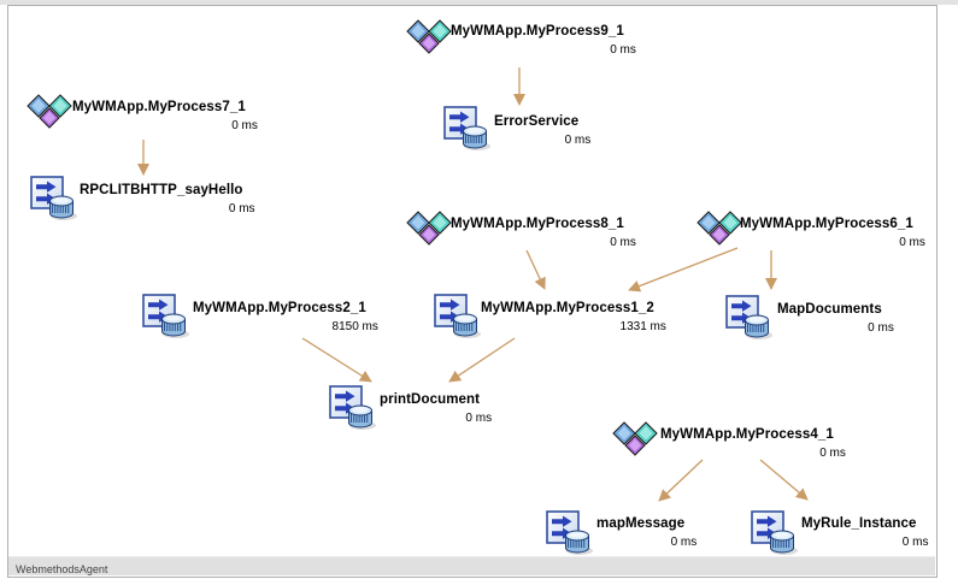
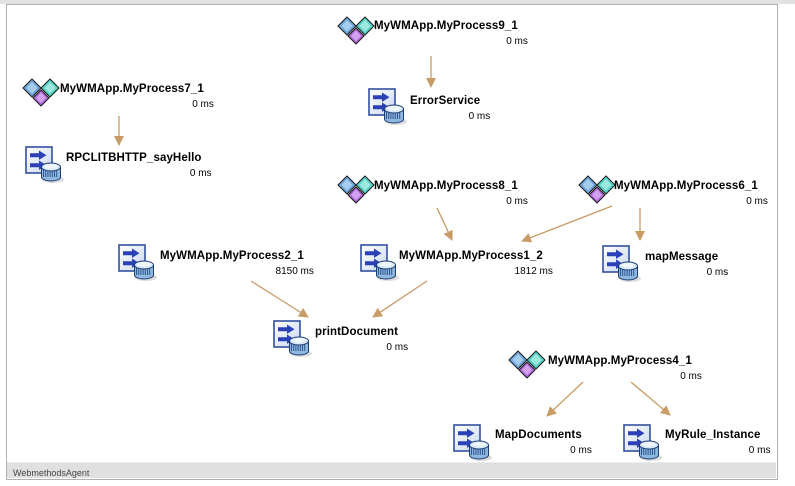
  MyWMApp.MyProcess9_1
  0 ms
  ErrorService
  0 ms
  MyWMApp.MyProcess7_1
  0 ms
  RPCLITBHTTP_sayHello
  0 ms
  MyWMApp.MyProcess8_1
  0 ms
  MyWMApp.MyProcess6_1
  0 ms
  MyWMApp.MyProcess2_1
  8150 ms
  MyWMApp.MyProcess1_2
- 1331 ms
+ 1812 ms
- MapDocuments
+ mapMessage
  0 ms
  printDocument
  0 ms
  MyWMApp.MyProcess4_1
  0 ms
- mapMessage
+ MapDocuments
  0 ms
  MyRule_Instance
  0 ms
  WebmethodsAgent
